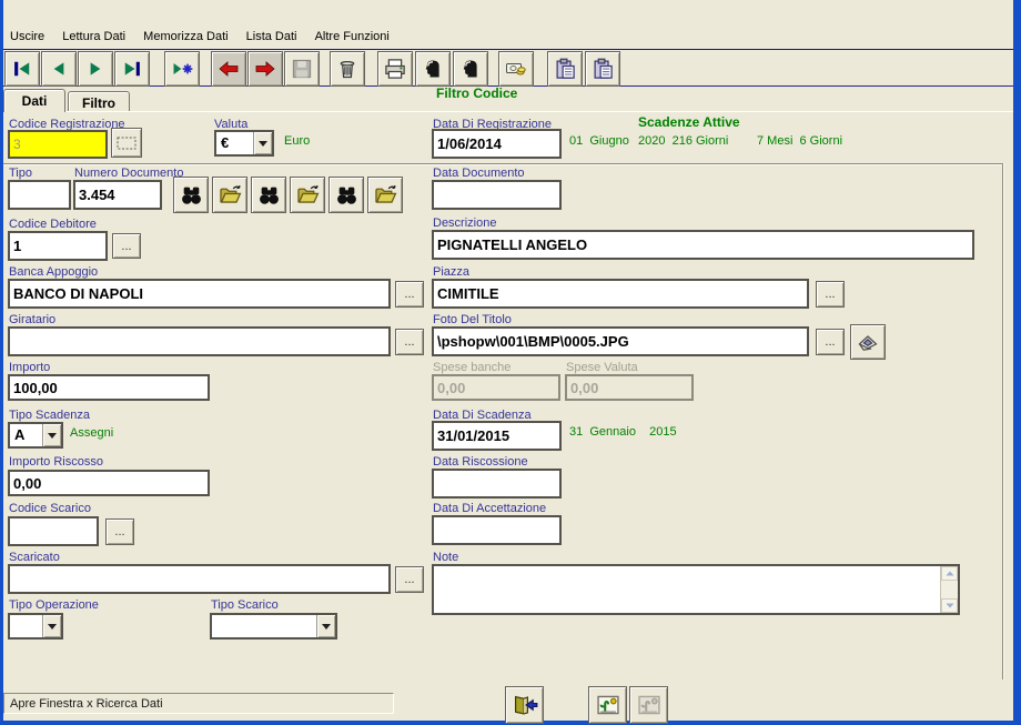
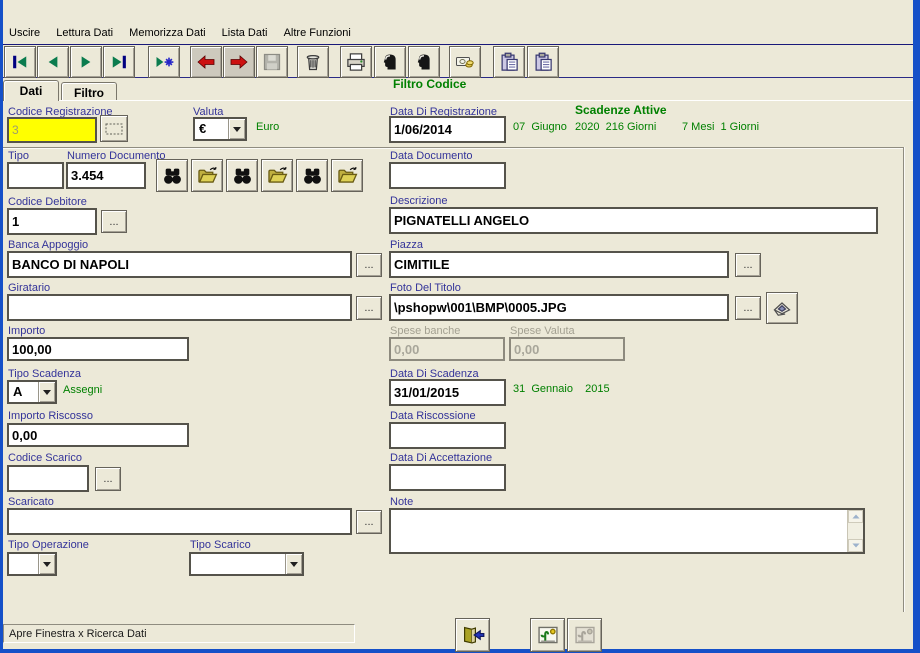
  Uscire Lettura Dati Memorizza Dati Lista Dati Altre Funzioni
  Filtro Codice
  Dati
  Filtro
  Codice Registrazione
  3
  Valuta
  €
  Euro
  Data Di Registrazione
  1/06/2014
- 01 Giugno
+ 07 Giugno
  Scadenze Attive
  2020 216 Giorni
- 7 Mesi 6 Giorni
+ 7 Mesi 1 Giorni
  Tipo
  Numero Documento
  3.454
  Data Documento
  Codice Debitore
  1
  ...
  Descrizione
  PIGNATELLI ANGELO
  Banca Appoggio
  BANCO DI NAPOLI
  ...
  Piazza
  CIMITILE
  ...
  Giratario
  ...
  Foto Del Titolo
  \pshopw\001\BMP\0005.JPG
  ...
  Importo
  100,00
  Spese banche
  0,00
  Spese Valuta
  0,00
  Tipo Scadenza
  A
  Assegni
  Data Di Scadenza
  31/01/2015
  31 Gennaio 2015
  Importo Riscosso
  0,00
  Data Riscossione
  Codice Scarico
  ...
  Data Di Accettazione
  Scaricato
  ...
  Note
  Tipo Operazione
  Tipo Scarico
  Apre Finestra x Ricerca Dati
